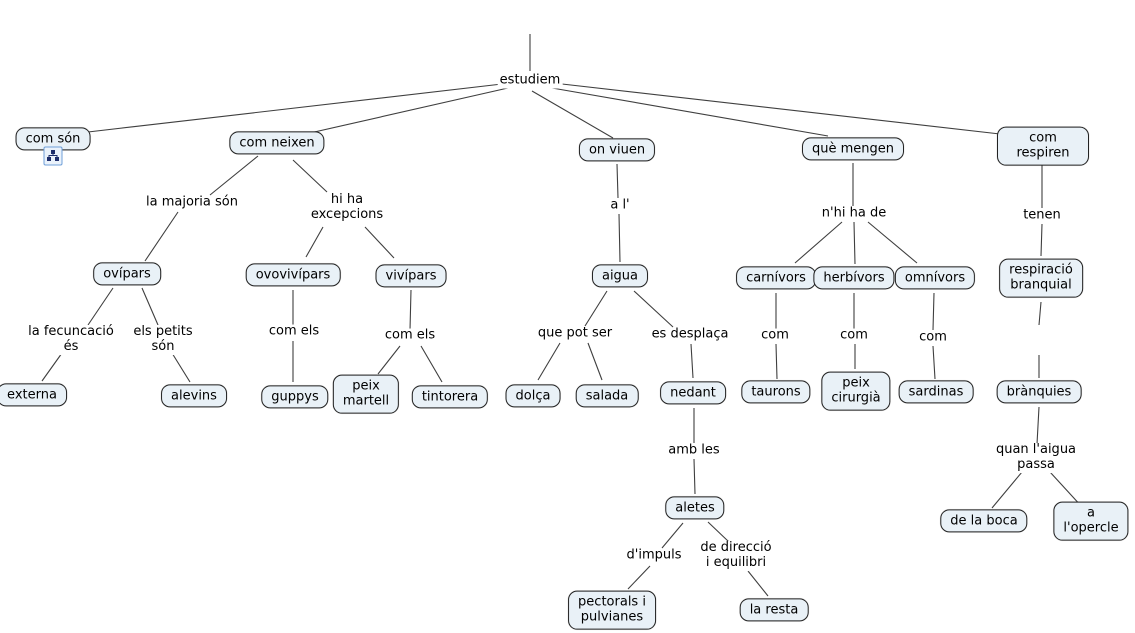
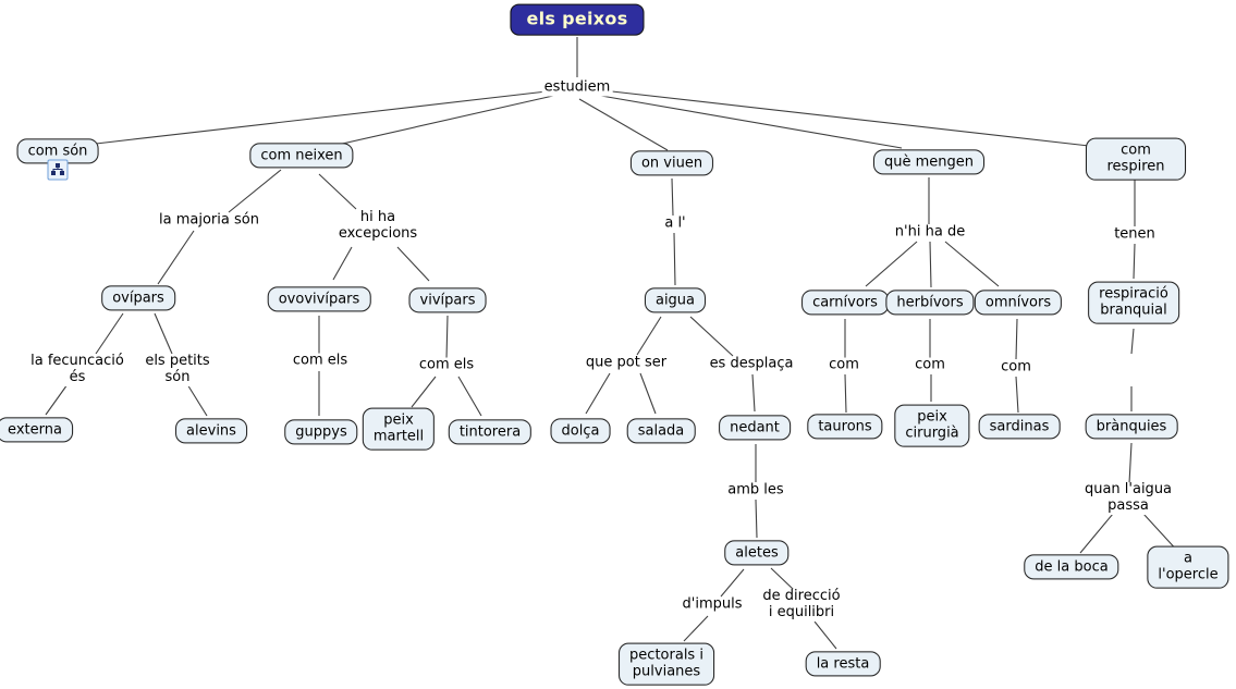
+ els peixos
  com són
  com neixen
  on viuen
  què mengen
  com respiren
  ovípars
  ovovivípars
  vivípars
  aigua
  carnívors
  herbívors
  omnívors
  respiració
  branquial
  externa
  alevins
  guppys
  peix
  martell
  tintorera
  dolça
  salada
  nedant
  taurons
  peix
  cirurgià
  sardinas
  brànquies
  aletes
  de la boca
  a l'opercle
  pectorals i
  pulvianes
  la resta
  estudiem
  la majoria són
  hi ha
  excepcions
  a l'
  n'hi ha de
  tenen
  la fecuncació
  és
  els petits
  són
  com els
  com els
  que pot ser
  es desplaça
  com
  com
  com
  amb les
  quan l'aigua
  passa
  d'impuls
  de direcció
  i equilibri
